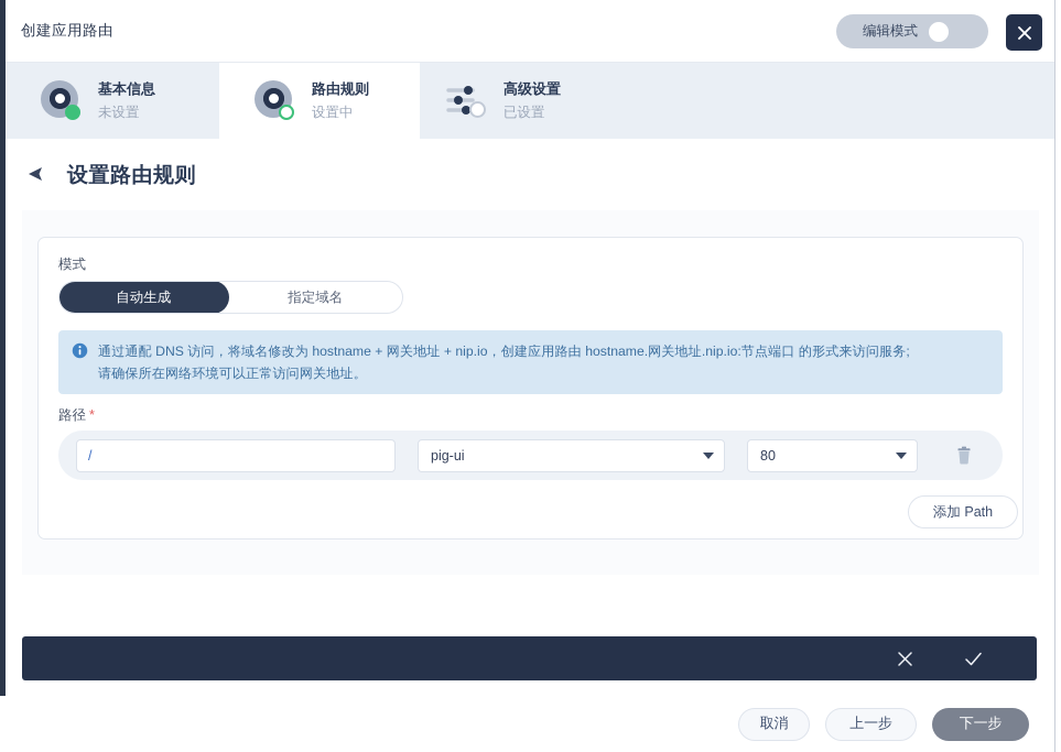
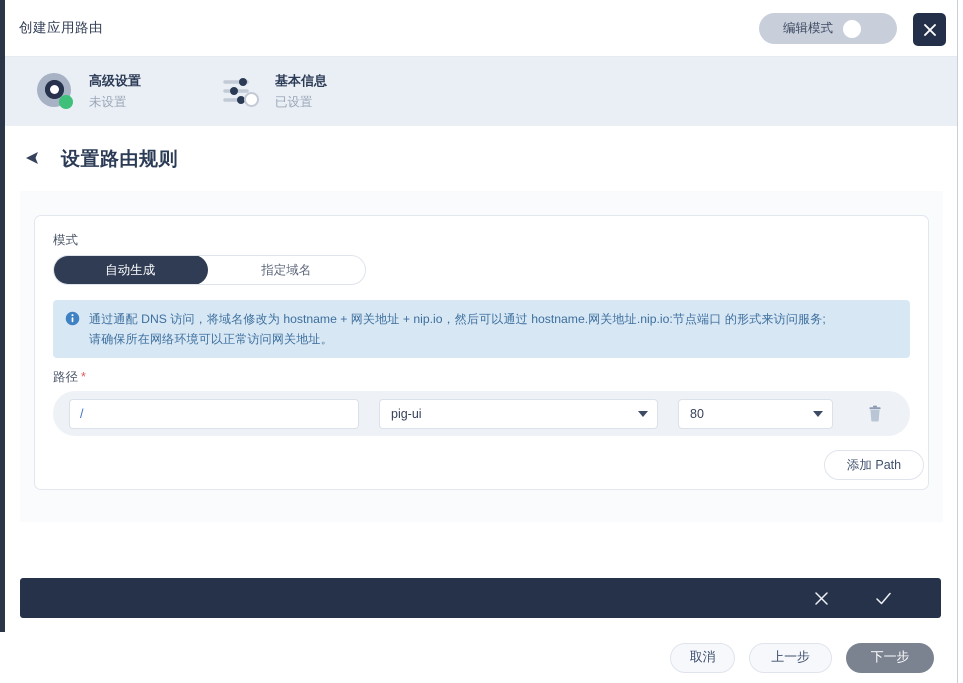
  创建应用路由
  编辑模式
- 基本信息
+ 高级设置
  未设置
- 路由规则
- 设置中
- 高级设置
+ 基本信息
  已设置
  设置路由规则
  模式
  自动生成
  指定域名
- 通过通配 DNS 访问，将域名修改为 hostname + 网关地址 + nip.io，创建应用路由 hostname.网关地址.nip.io:节点端口 的形式来访问服务;
+ 通过通配 DNS 访问，将域名修改为 hostname + 网关地址 + nip.io，然后可以通过 hostname.网关地址.nip.io:节点端口 的形式来访问服务;
  请确保所在网络环境可以正常访问网关地址。
  路径 *
  /
  pig-ui
  80
  添加 Path
  取消
  上一步
  下一步
